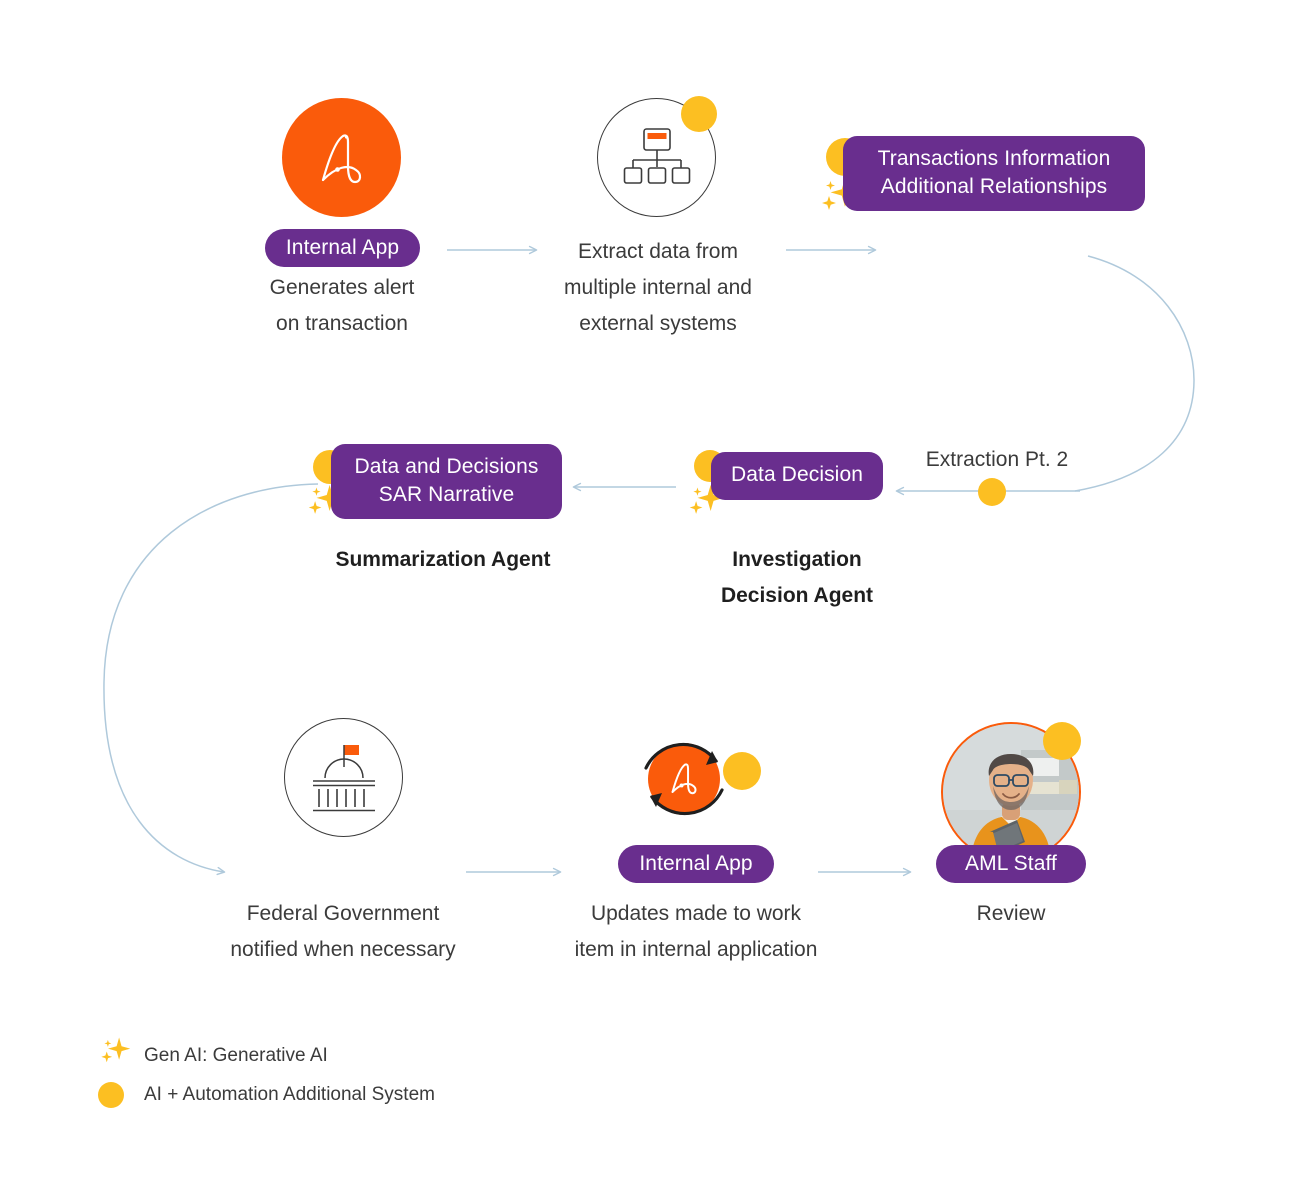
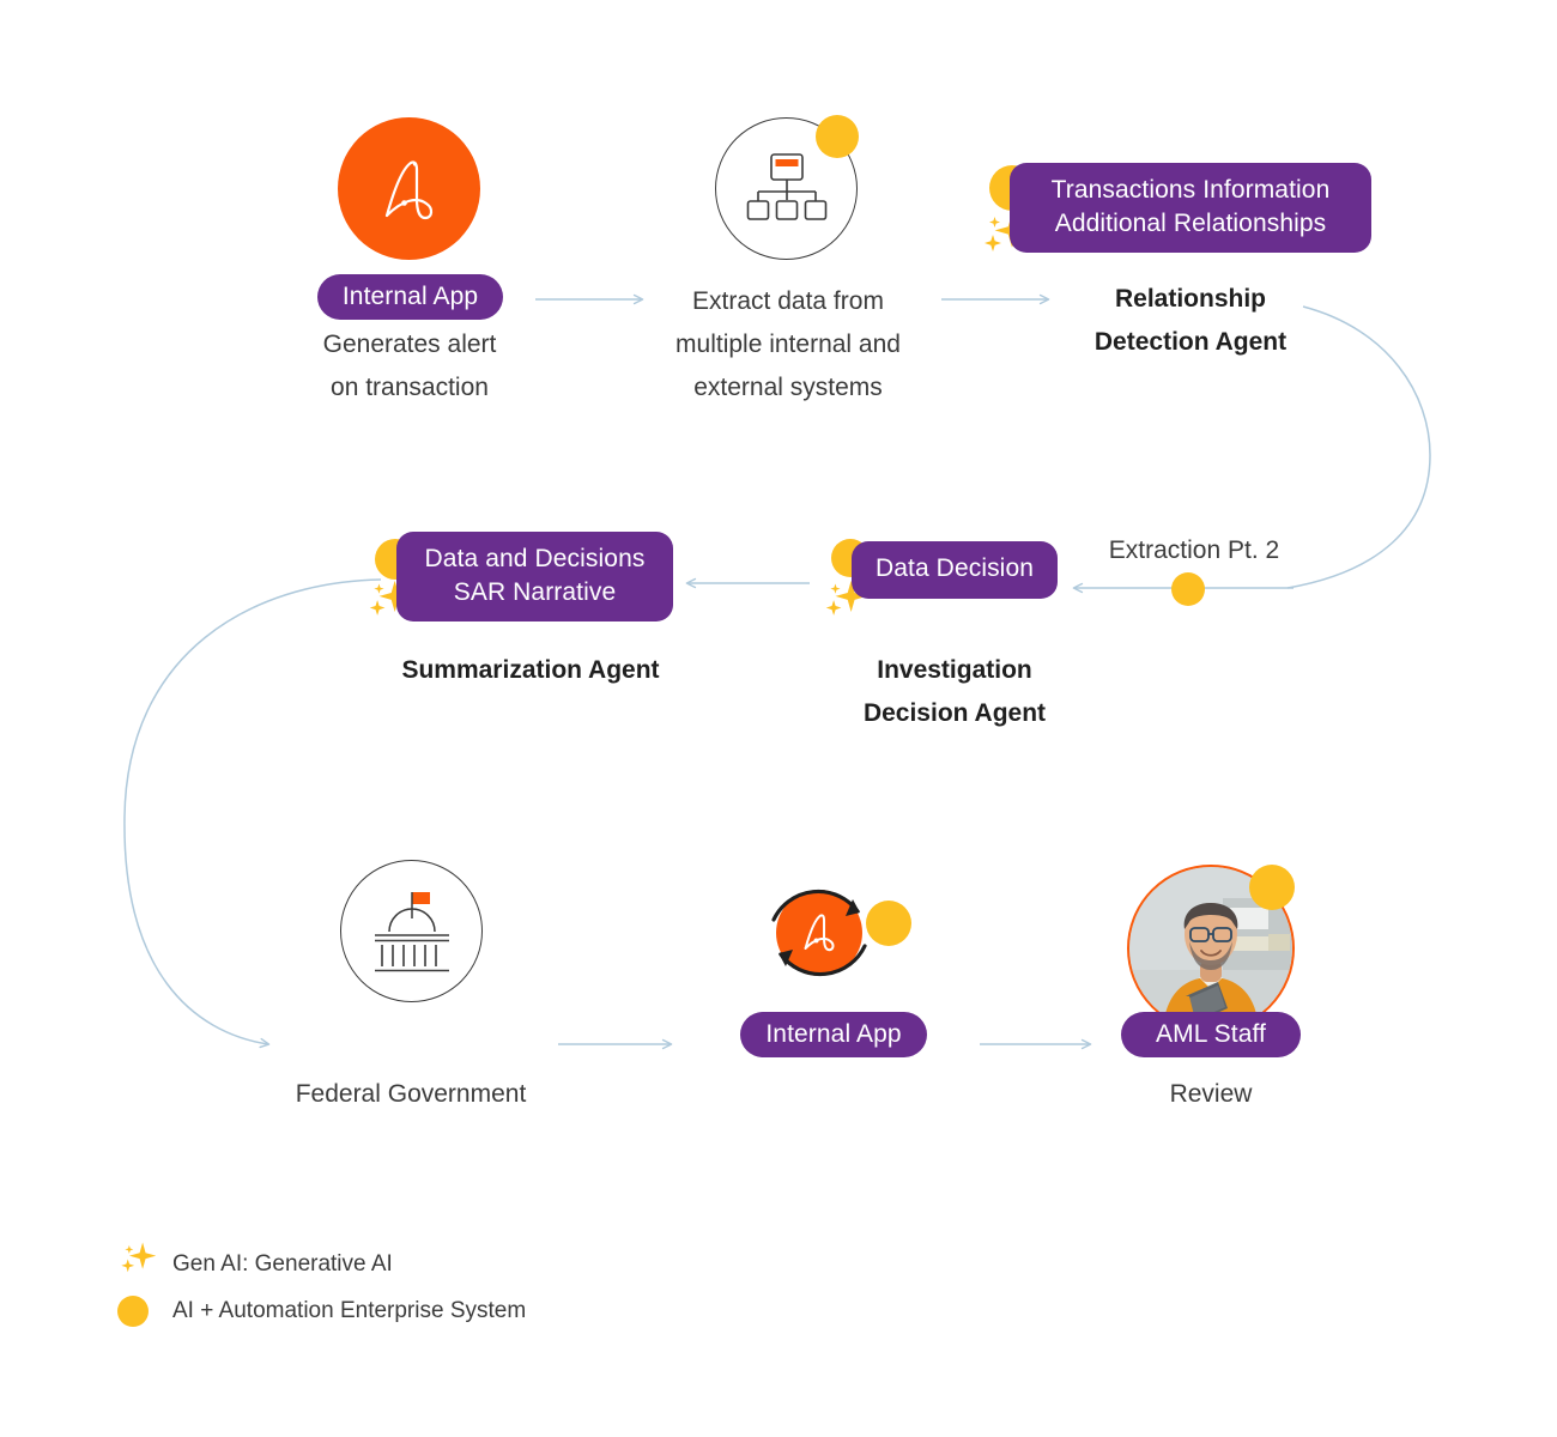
  Internal App
  Generates alert
  on transaction
  Extract data from
  multiple internal and
  external systems
  Transactions Information
  Additional Relationships
+ Relationship
+ Detection Agent
  Extraction Pt. 2
  Data Decision
  Investigation
  Decision Agent
  Data and Decisions
  SAR Narrative
  Summarization Agent
  Federal Government
- notified when necessary
  Internal App
- Updates made to work
- item in internal application
  AML Staff
  Review
  Gen AI: Generative AI
- AI + Automation Additional System
+ AI + Automation Enterprise System
